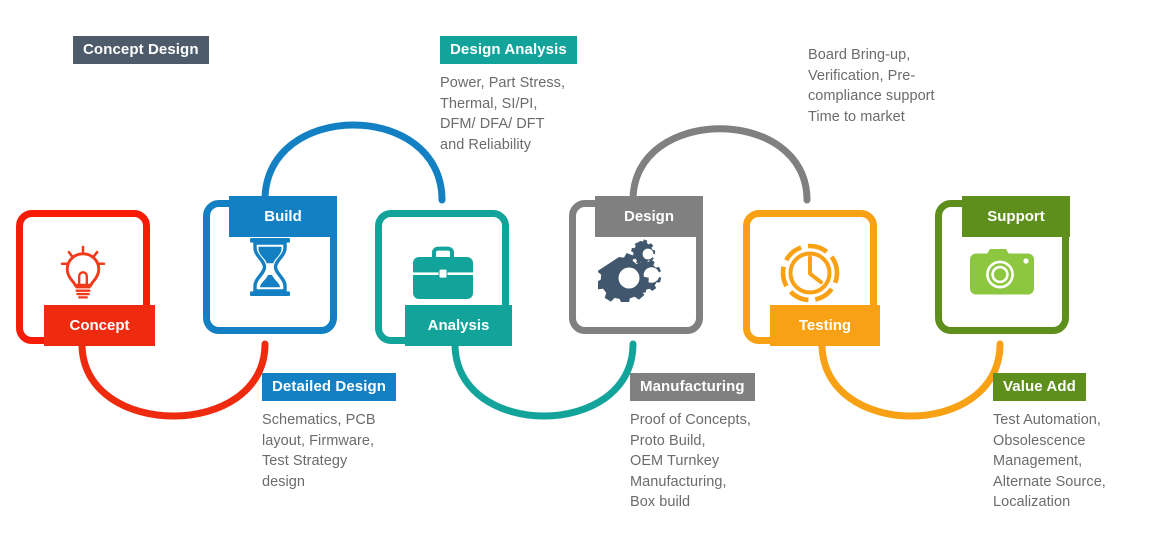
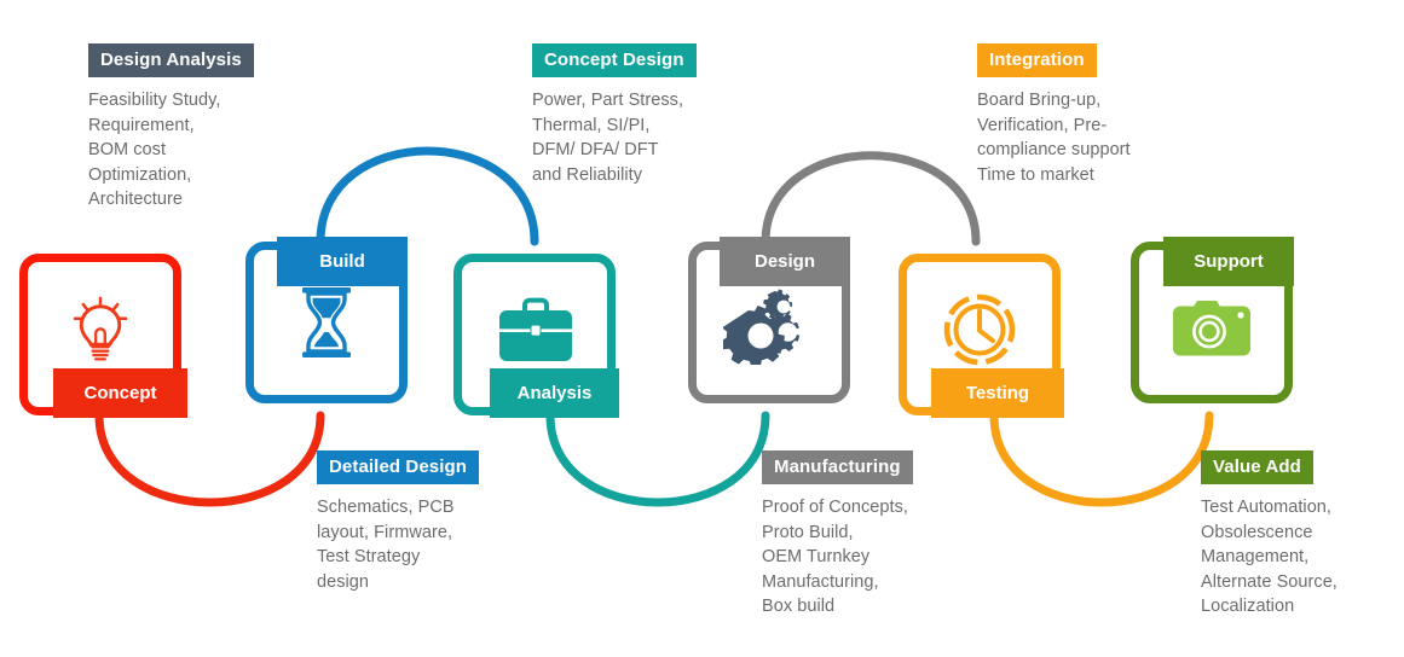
- Concept Design
+ Design Analysis
+ Feasibility Study,
+ Requirement,
+ BOM cost
+ Optimization,
+ Architecture
- Design Analysis
+ Concept Design
  Power, Part Stress,
  Thermal, SI/PI,
  DFM/ DFA/ DFT
  and Reliability
+ Integration
  Board Bring-up,
  Verification, Pre-
  compliance support
  Time to market
  Detailed Design
  Schematics, PCB
  layout, Firmware,
  Test Strategy
  design
  Manufacturing
  Proof of Concepts,
  Proto Build,
  OEM Turnkey
  Manufacturing,
  Box build
  Value Add
  Test Automation,
  Obsolescence
  Management,
  Alternate Source,
  Localization
  Concept
  Build
  Analysis
  Design
  Testing
  Support
